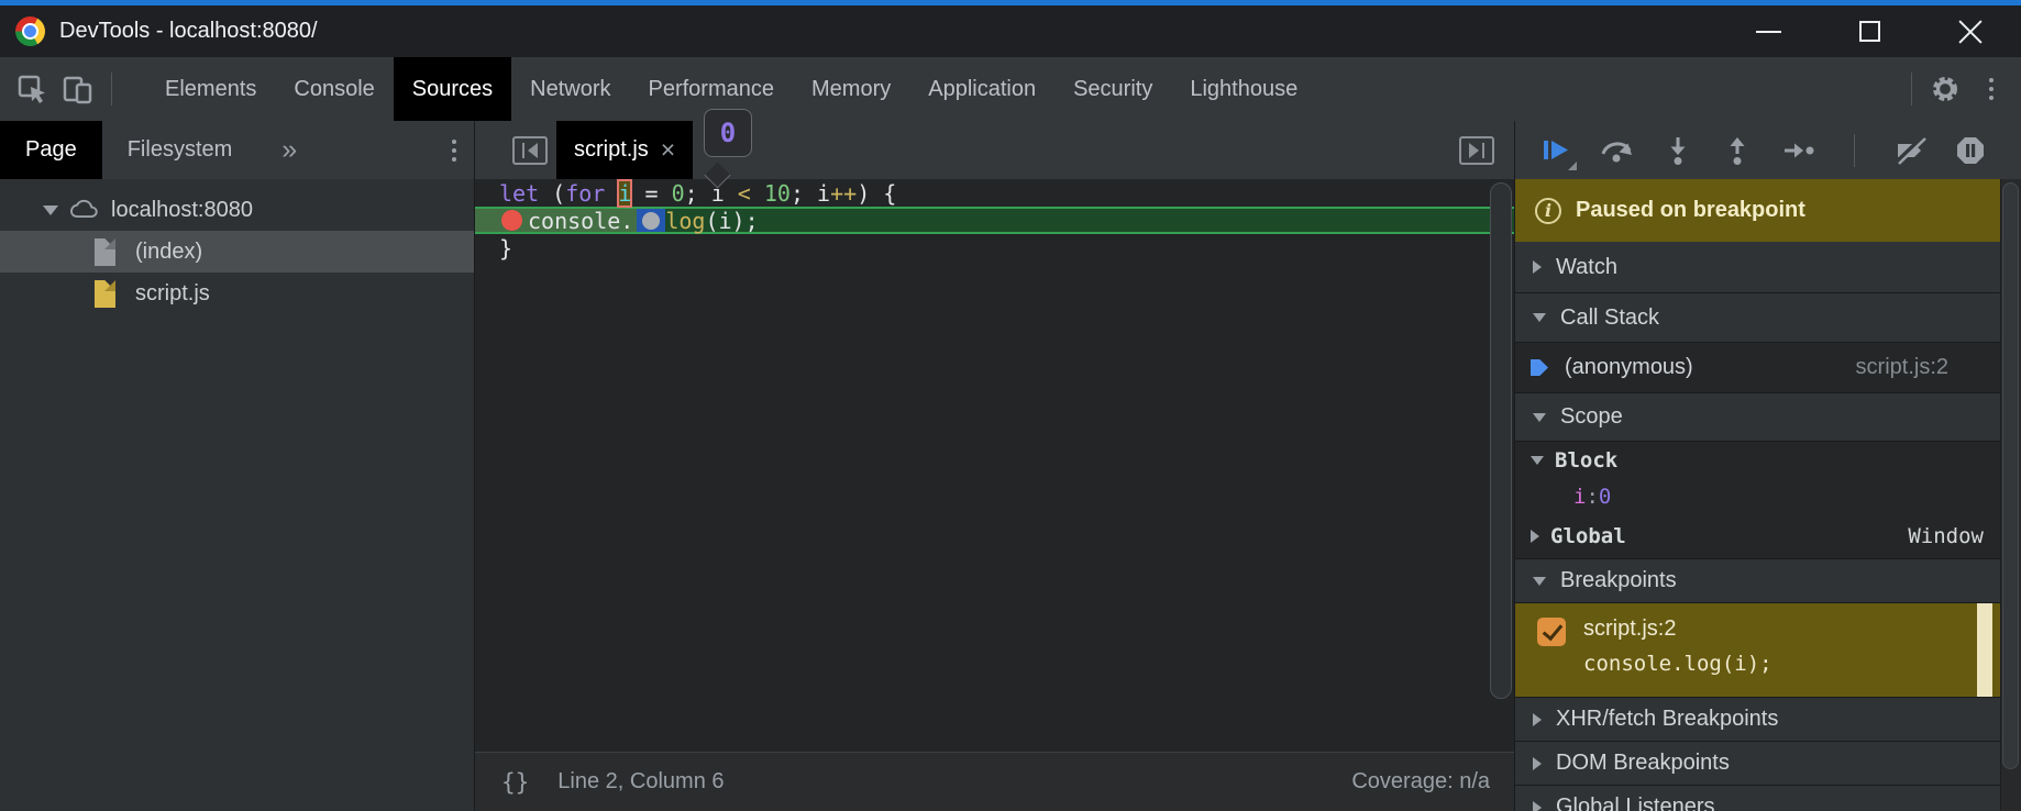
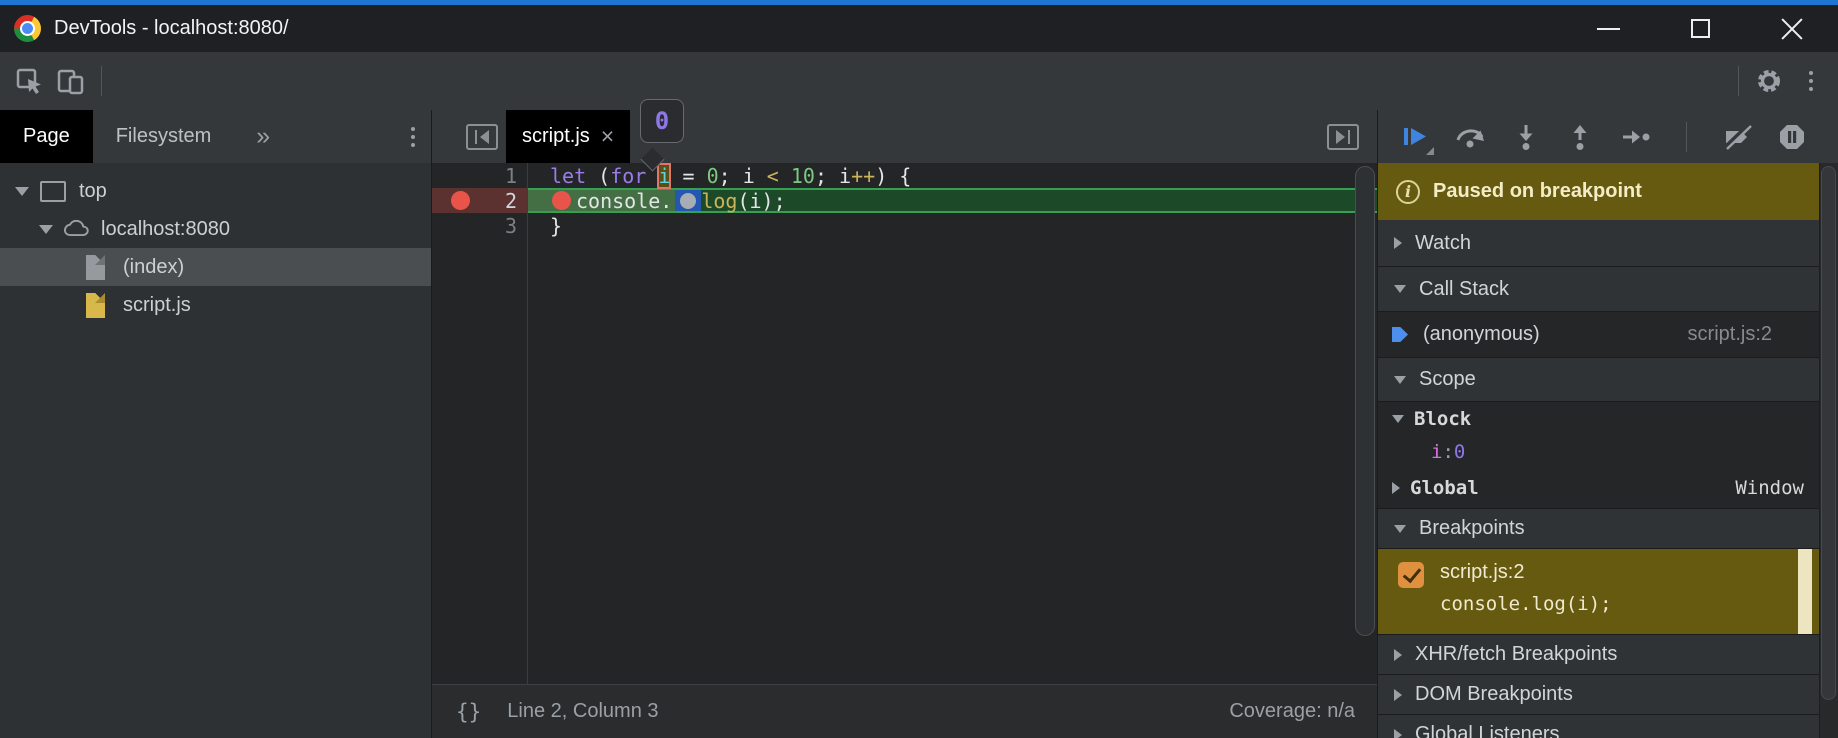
  DevTools - localhost:8080/
- Elements
- Console
- Sources
- Network
- Performance
- Memory
- Application
- Security
- Lighthouse
  Page
  Filesystem
  »
+ top
  localhost:8080
  (index)
  script.js
  script.js
  ×
  0
+ 1
+ 2
+ 3
  let
  (
  for
  i
  =
  0
  ; i
  <
  10
  ; i
  ++
  ) {
  console.
  log
  (i);
  }
  {}
- Line 2, Column 6
+ Line 2, Column 3
  Coverage: n/a
  i
  Paused on breakpoint
  Watch
  Call Stack
  (anonymous)
  script.js:2
  Scope
  Block
  i
  :
  0
  Global
  Window
  Breakpoints
  script.js:2
  console.log(i);
  XHR/fetch Breakpoints
  DOM Breakpoints
  Global Listeners
